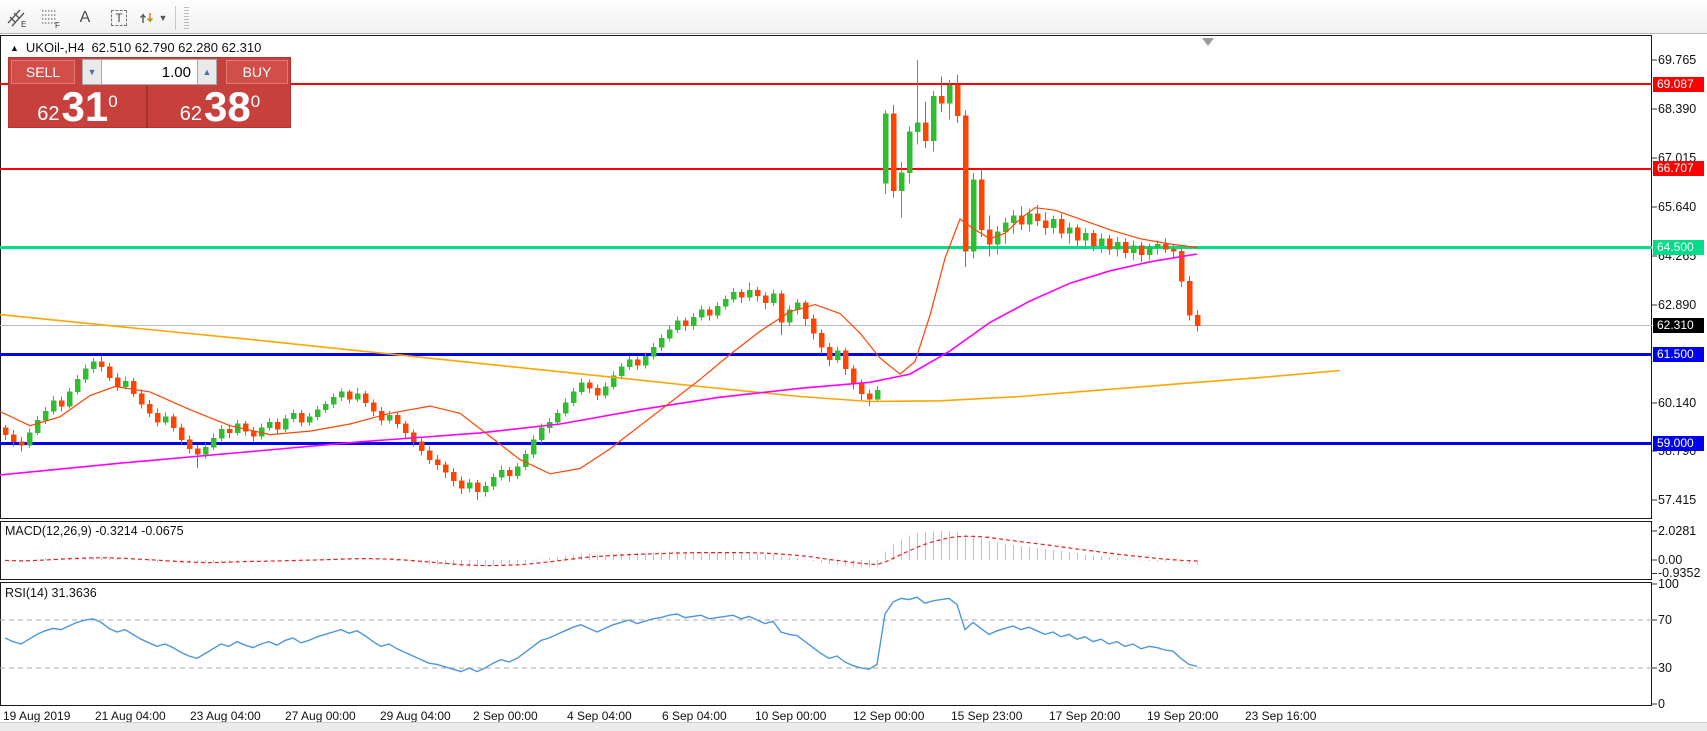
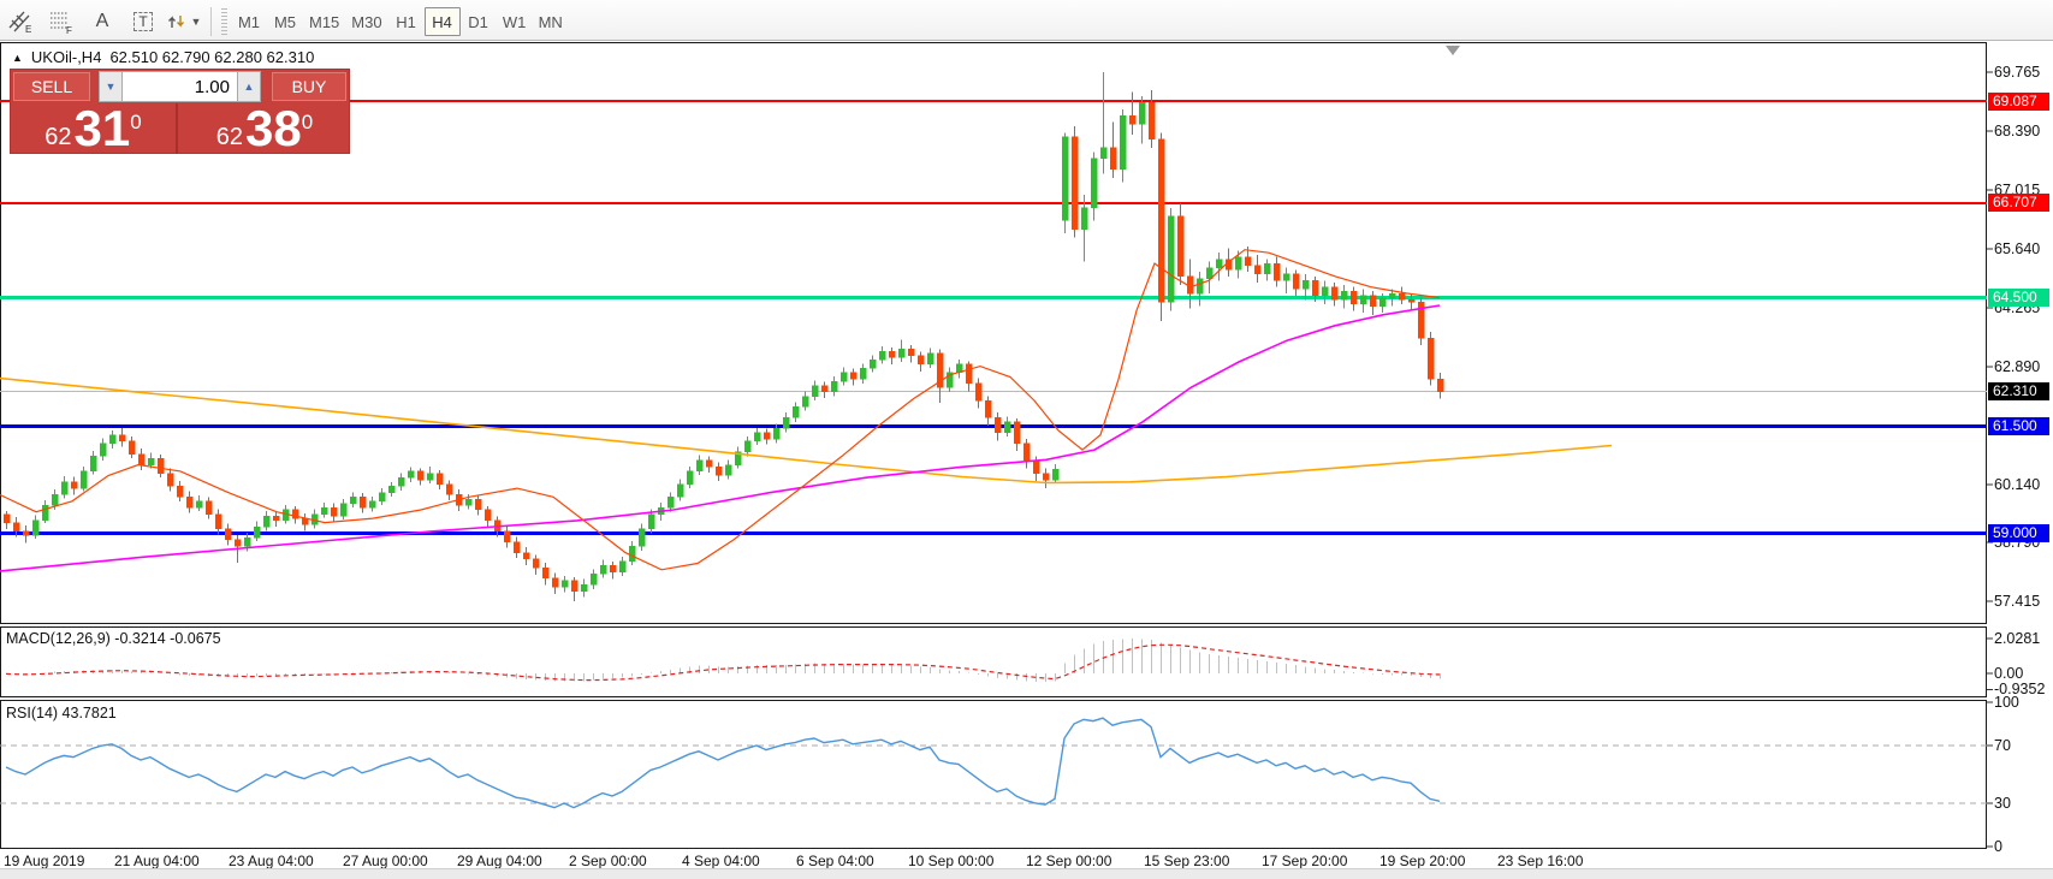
  E
  F
  A
  T
  ▼
+ M1
+ M5
+ M15
+ M30
+ H1
+ H4
+ D1
+ W1
+ MN
  ▲
  UKOil-,H4
  62.510 62.790 62.280 62.310
  SELL
  ▼
  1.00
  ▲
  BUY
  62
  31
  0
  62
  38
  0
  MACD(12,26,9) -0.3214 -0.0675
- RSI(14) 31.3636
+ RSI(14) 43.7821
  69.765
  68.390
  67.015
  65.640
  64.265
  62.890
  60.140
  57.415
  69.087
  66.707
  64.500
  62.310
  61.500
  59.000
  2.0281
  0.00
  -0.9352
  100
  70
  30
  0
  19 Aug 2019
  21 Aug 04:00
  23 Aug 04:00
  27 Aug 00:00
  29 Aug 04:00
  2 Sep 00:00
  4 Sep 04:00
  6 Sep 04:00
  10 Sep 00:00
  12 Sep 00:00
  15 Sep 23:00
  17 Sep 20:00
  19 Sep 20:00
  23 Sep 16:00
